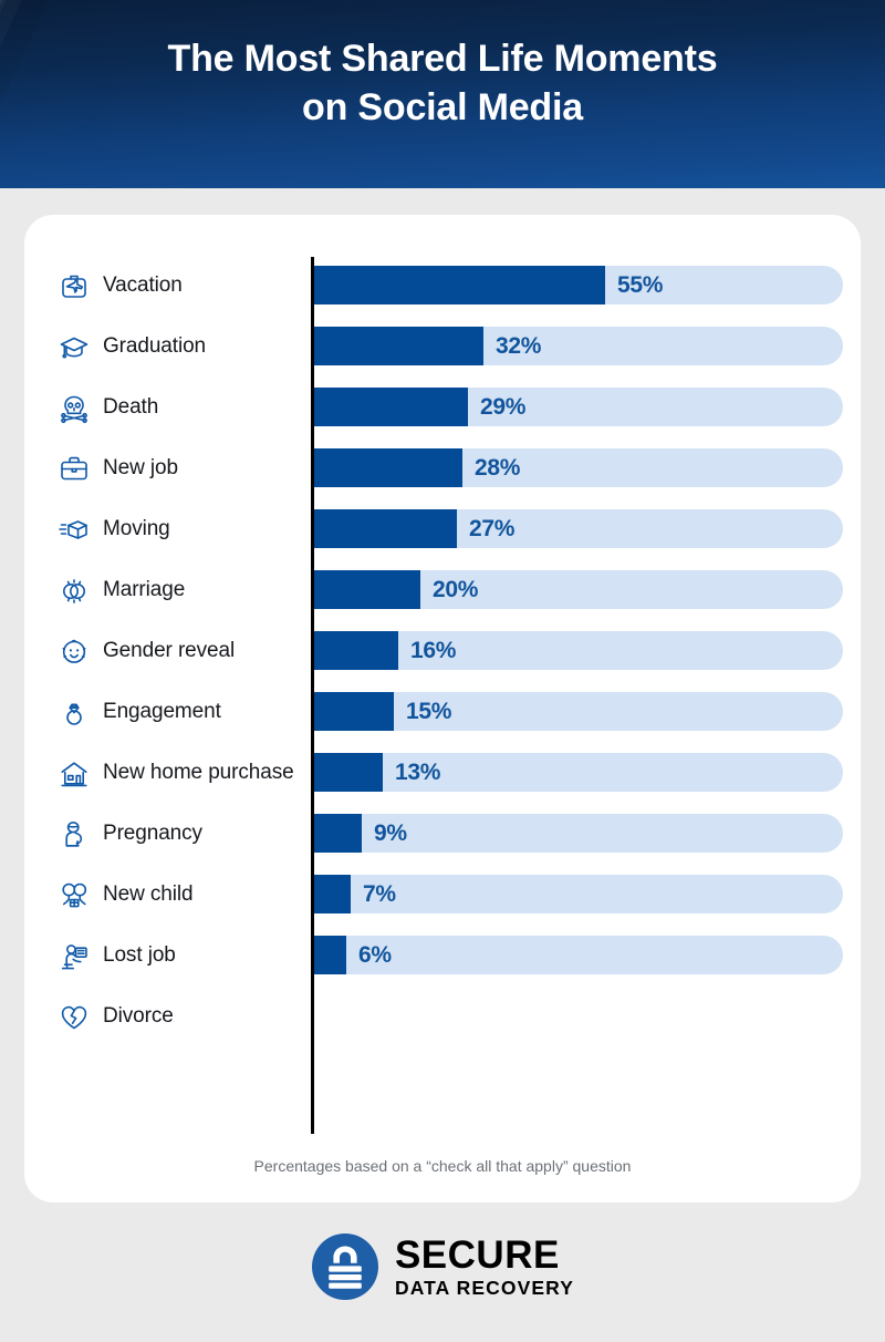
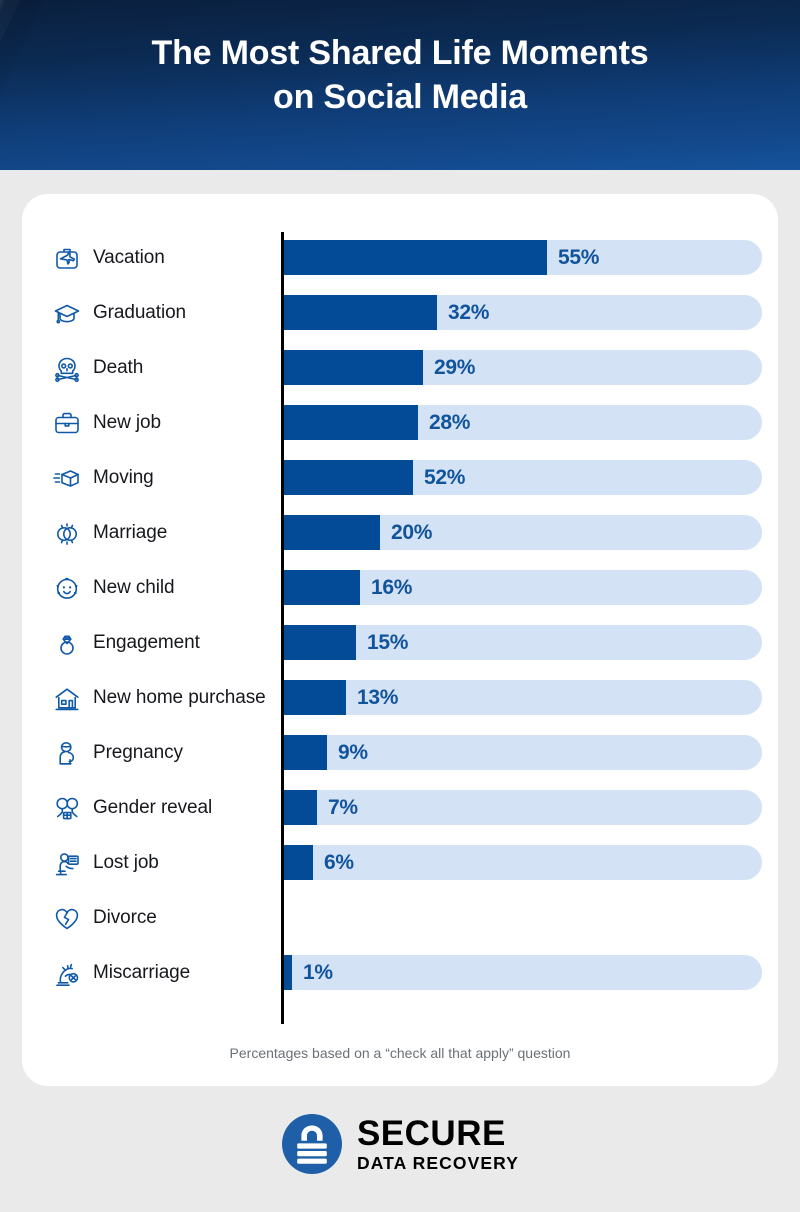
  The Most Shared Life Moments
  on Social Media
  Vacation
  55%
  Graduation
  32%
  Death
  29%
  New job
  28%
  Moving
- 27%
+ 52%
  Marriage
  20%
- Gender reveal
+ New child
  16%
  Engagement
  15%
  New home purchase
  13%
  Pregnancy
  9%
- New child
+ Gender reveal
  7%
  Lost job
  6%
  Divorce
+ Miscarriage
+ 1%
  Percentages based on a “check all that apply” question
  SECURE
  DATA RECOVERY
